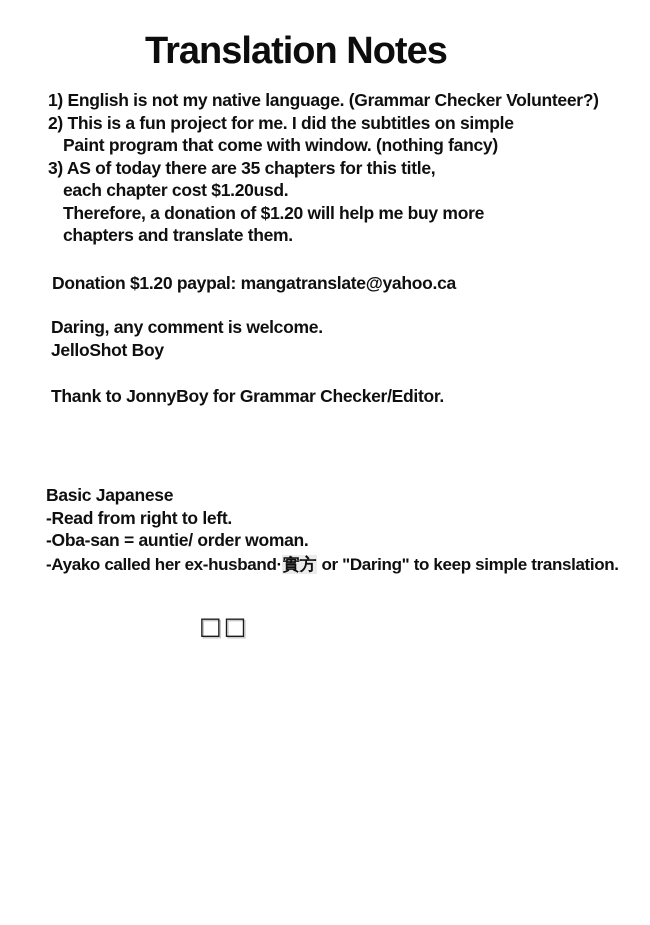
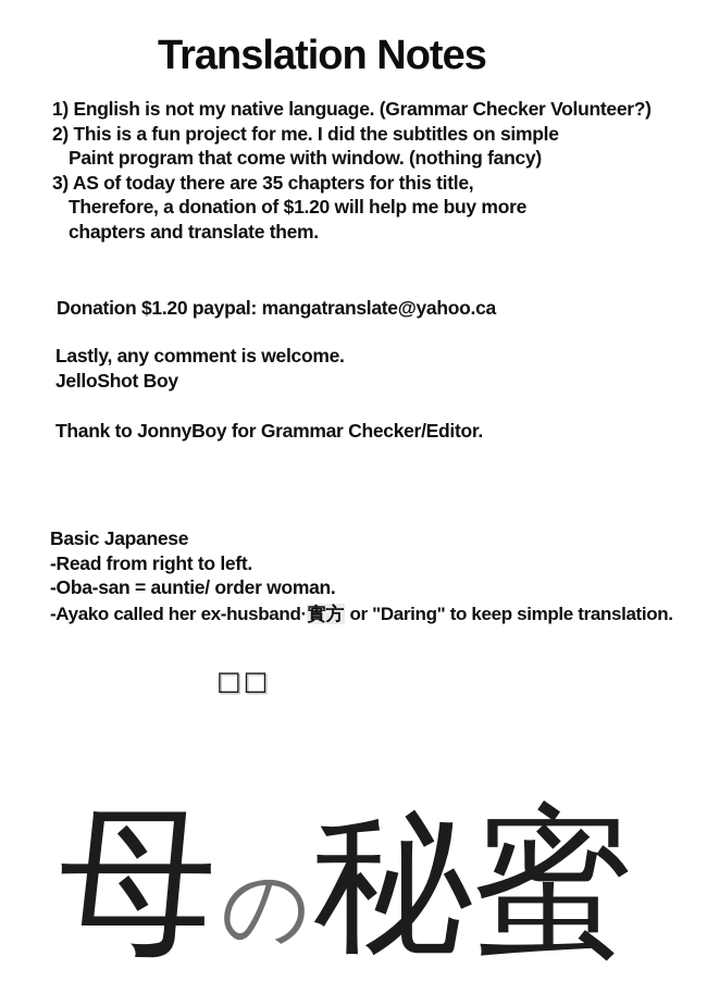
  Translation Notes
  1) English is not my native language. (Grammar Checker Volunteer?)
  2) This is a fun project for me. I did the subtitles on simple
  Paint program that come with window. (nothing fancy)
  3) AS of today there are 35 chapters for this title,
- each chapter cost $1.20usd.
  Therefore, a donation of $1.20 will help me buy more
  chapters and translate them.
  Donation $1.20 paypal: mangatranslate@yahoo.ca
- Daring, any comment is welcome.
+ Lastly, any comment is welcome.
  JelloShot Boy
  Thank to JonnyBoy for Grammar Checker/Editor.
  Basic Japanese
  -Read from right to left.
  -Oba-san = auntie/ order woman.
  -Ayako called her ex-husband·實方 or "Daring" to keep simple translation.
  □□
+ 母の秘蜜
